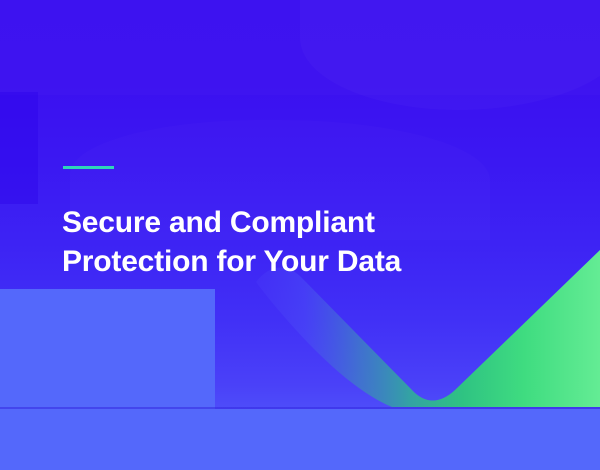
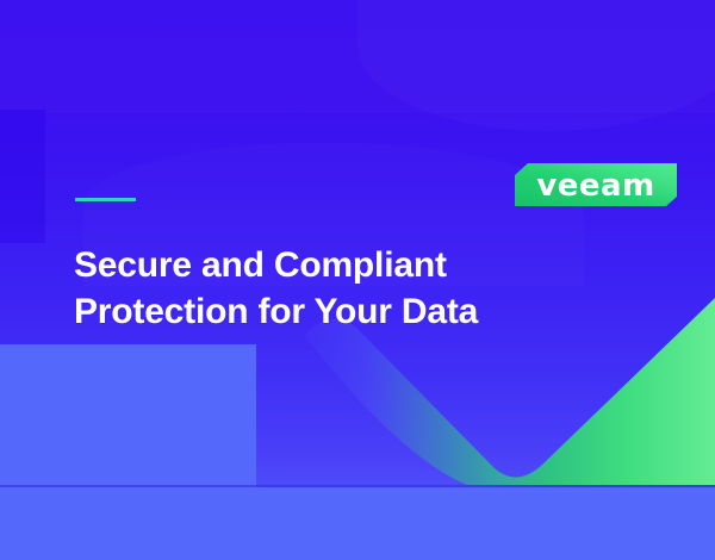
  Secure and Compliant
  Protection for Your Data
+ veeam
